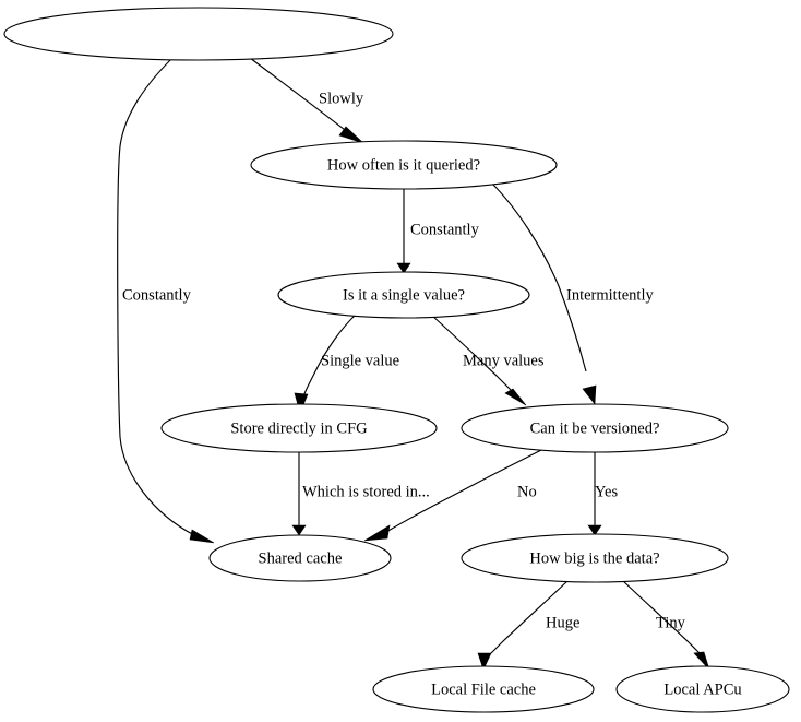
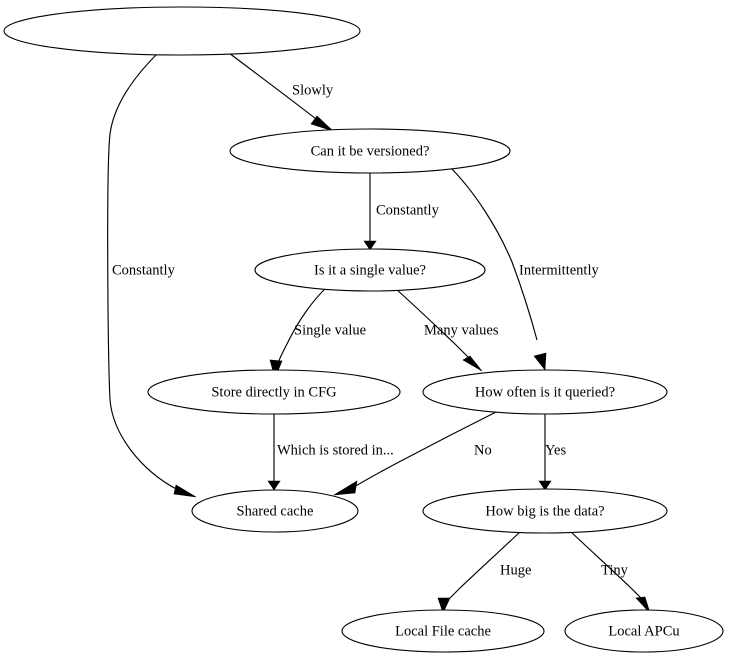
  Constantly
  Slowly
  Constantly
  Intermittently
  Single value
  Many values
  Which is stored in...
  No
  Yes
  Huge
  Tiny
- How often is it queried?
+ Can it be versioned?
  Is it a single value?
  Store directly in CFG
- Can it be versioned?
+ How often is it queried?
  Shared cache
  How big is the data?
  Local File cache
  Local APCu
